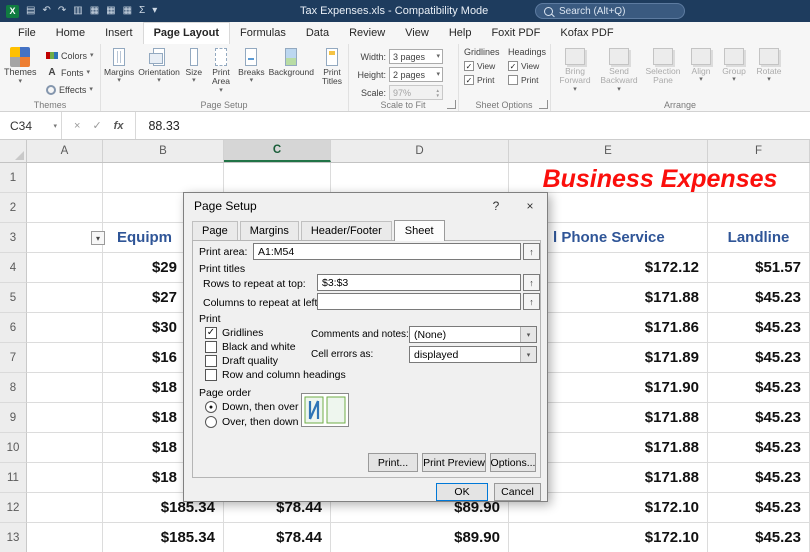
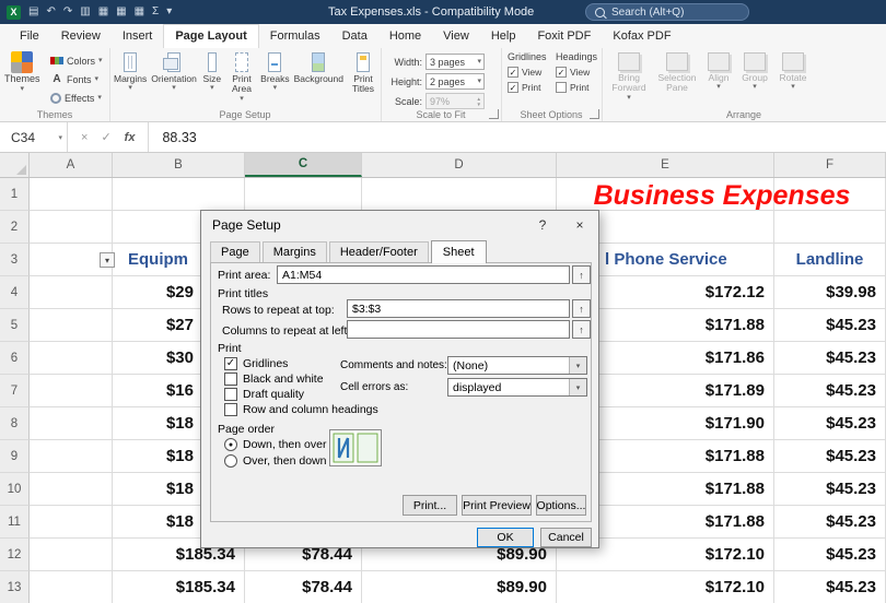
  X
  ▤
  ↶
  ↷
  ▥
  ▦
  ▦
  ▦
  Σ
  ▾
  Tax Expenses.xls - Compatibility Mode
  Search (Alt+Q)
  File
- Home
+ Review
  Insert
  Page Layout
  Formulas
  Data
- Review
+ Home
  View
  Help
  Foxit PDF
  Kofax PDF
  Themes
  Colors
  A
  Fonts
  Effects
  Themes
  Margins
  Orientation
  Size
  Print Area
  Breaks
  Background
  Print Titles
  Page Setup
  Width:
  3 pages
  Height:
  2 pages
  Scale:
  97%
  Scale to Fit
  Gridlines
  ✓
  View
  ✓
  Print
  Headings
  ✓
  View
  Print
  Sheet Options
  Bring Forward
- Send Backward
  Selection Pane
  Align
  Group
  Rotate
  Arrange
  C34
  ×
  ✓
  fx
  88.33
  A
  B
  C
  D
  E
  F
  1
  2
  3
  Equipm
  l Phone Service
  Landline
  4
  $29
  $172.12
- $51.57
+ $39.98
  5
  $27
  $171.88
  $45.23
  6
  $30
  $171.86
  $45.23
  7
  $16
  $171.89
  $45.23
  8
  $18
  $171.90
  $45.23
  9
  $18
  $171.88
  $45.23
  10
  $18
  $171.88
  $45.23
  11
  $18
  $171.88
  $45.23
  12
  $185.34
  $78.44
  $89.90
  $172.10
  $45.23
  13
  $185.34
  $78.44
  $89.90
  $172.10
  $45.23
  Business Expenses
  ▾
  Page Setup
  ?
  ×
  Page
  Margins
  Header/Footer
  Sheet
  Print area:
  A1:M54
  ↑
  Print titles
  Rows to repeat at top:
  $3:$3
  ↑
  Columns to repeat at left
  ↑
  Print
  ✓
  Gridlines
  Black and white
  Draft quality
  Row and column headings
  Comments and notes:
  (None)
  Cell errors as:
  displayed
  Page order
  Down, then over
  Over, then down
  Print...
  Print Preview
  Options...
  OK
  Cancel
